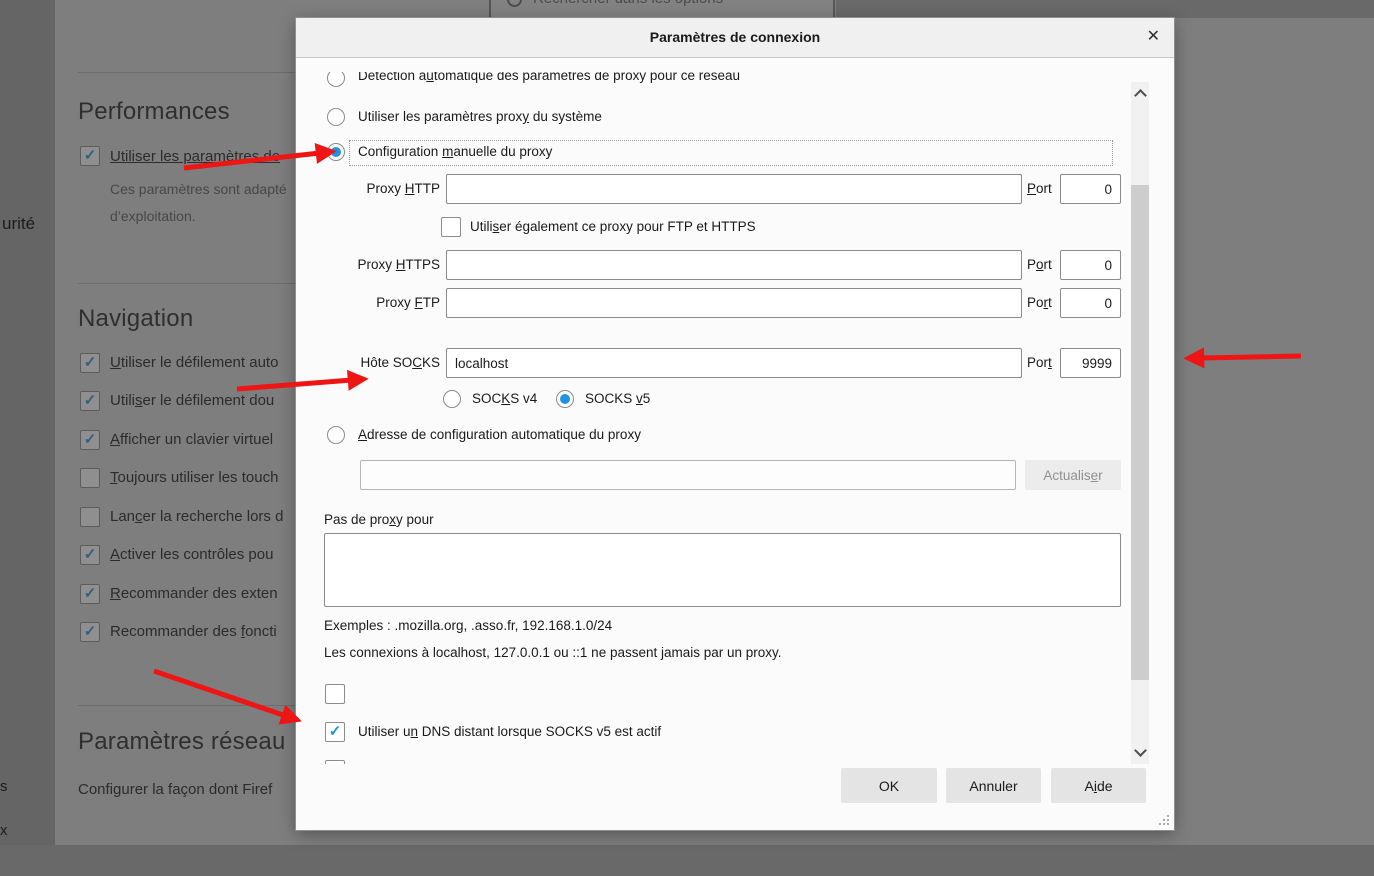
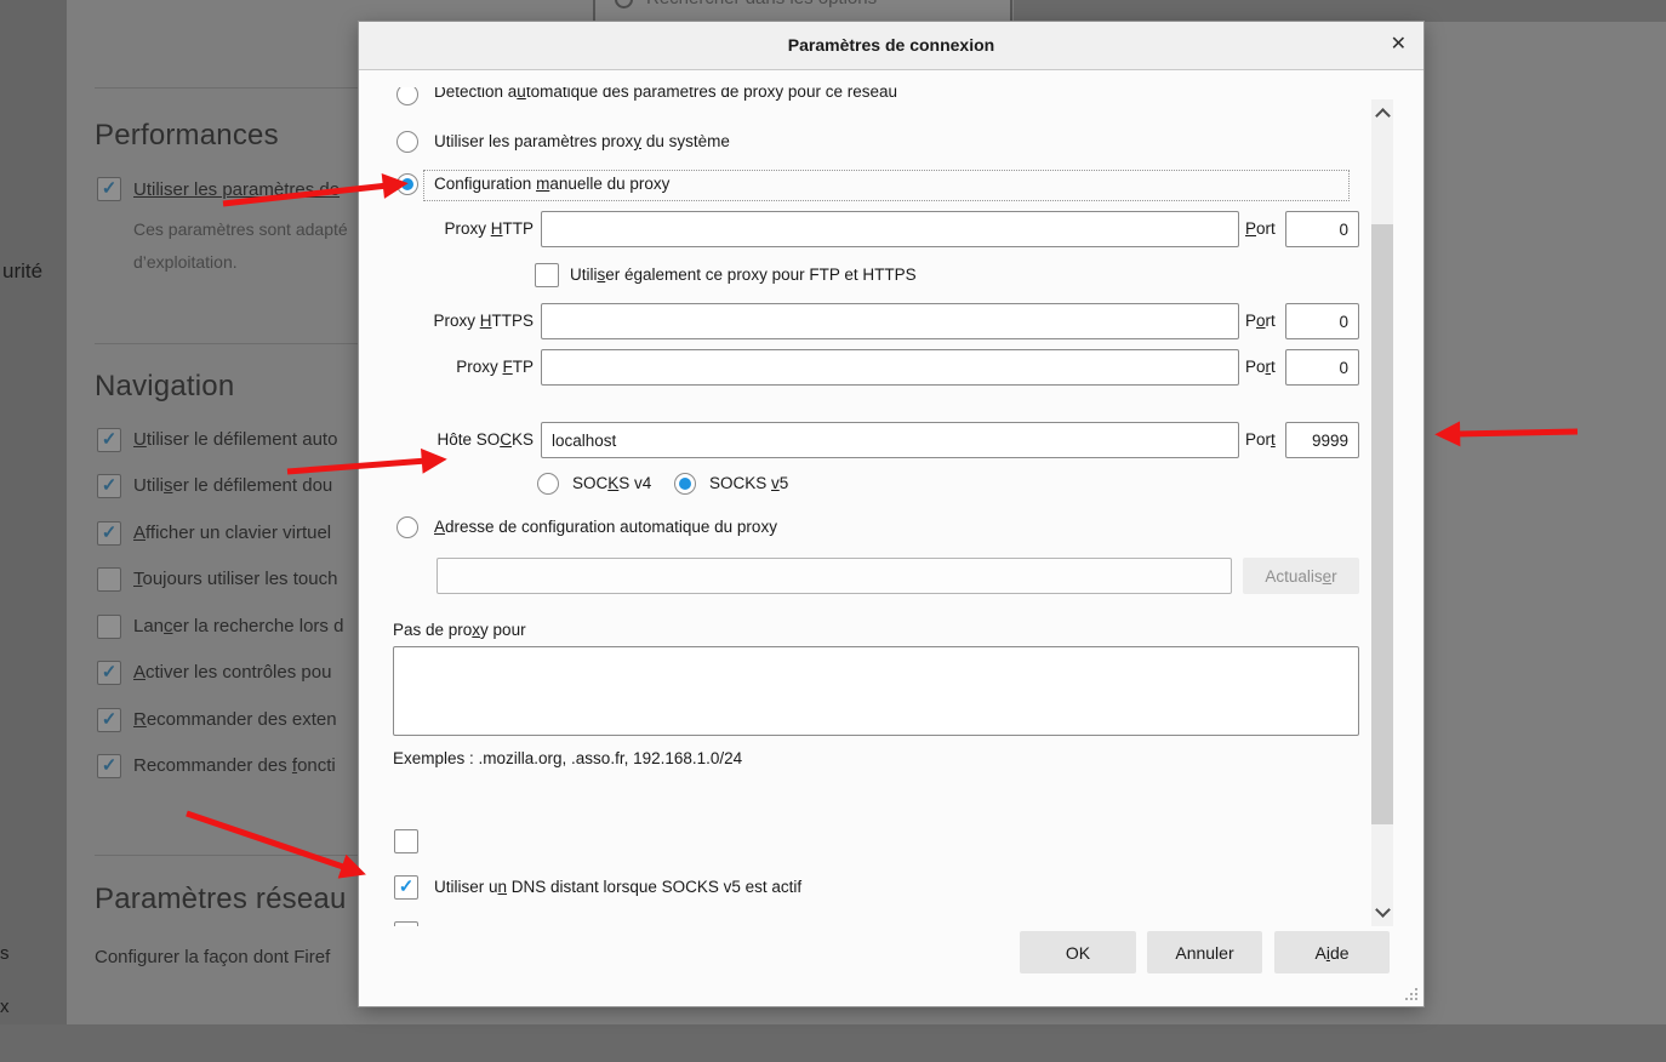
  urité
  s
  x
  Performances
  ✓
  Utiliser les paramètres
  Ces paramètres sont adapté
  d’exploitation.
  Navigation
  ✓
  Utiliser le défilement auto
  ✓
  Utiliser le défilement dou
  ✓
  Afficher un clavier virtuel
  Toujours utiliser les touch
  Lancer la recherche lors d
  ✓
  Activer les contrôles pou
  ✓
  Recommander des exten
  ✓
  Recommander des foncti
  Paramètres réseau
  Configurer la façon dont Firef
  Paramètres de connexion
  ✕
  Détection automatique des paramètres de proxy pour ce réseau
  Utiliser les paramètres proxy du système
  Configuration manuelle du proxy
  Proxy HTTP
  Port
  0
  Utiliser également ce proxy pour FTP et HTTPS
  Proxy HTTPS
  Port
  0
  Proxy FTP
  Port
  0
  Hôte SOCKS
  localhost
  Port
  9999
  SOCKS v4
  SOCKS v5
  Adresse de configuration automatique du proxy
  Actualiser
  Pas de proxy pour
  Exemples : .mozilla.org, .asso.fr, 192.168.1.0/24
- Les connexions à localhost, 127.0.0.1 ou ::1 ne passent jamais par un proxy.
  ✓
  Utiliser un DNS distant lorsque SOCKS v5 est actif
  OK
  Annuler
  Aide
